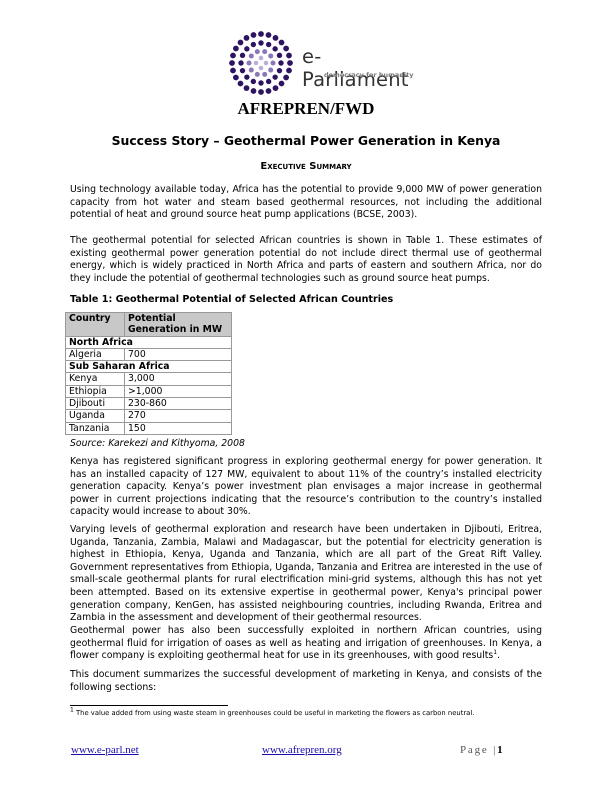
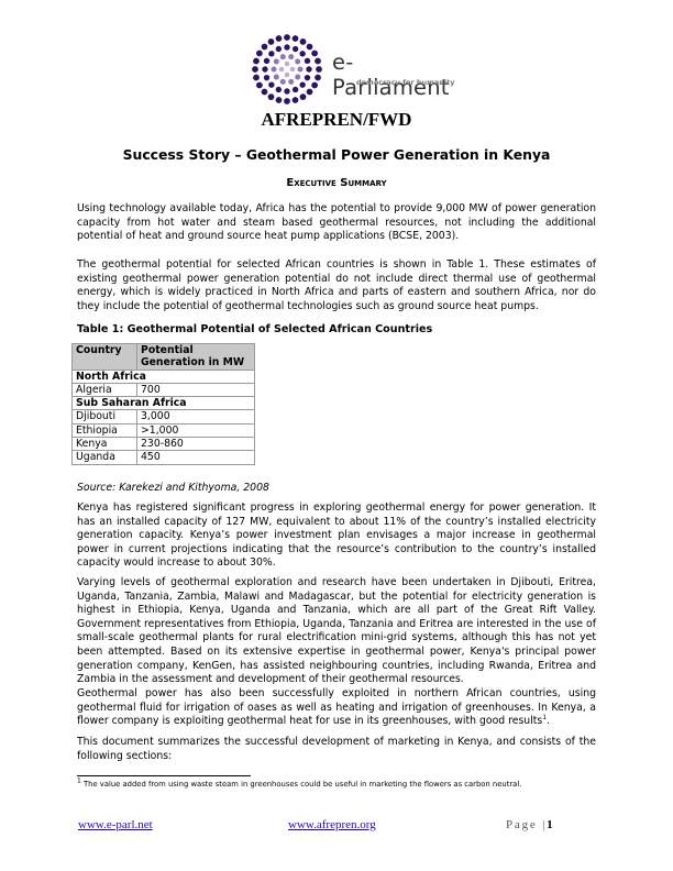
  e-Parliament
  democracy for humanity
  AFREPREN/FWD
  Success Story – Geothermal Power Generation in Kenya
  Executive Summary
  Using technology available today, Africa has the potential to provide 9,000 MW of power generation capacity from hot water and steam based geothermal resources, not including the additional potential of heat and ground source heat pump applications (BCSE, 2003).
  The geothermal potential for selected African countries is shown in Table 1. These estimates of existing geothermal power generation potential do not include direct thermal use of geothermal energy, which is widely practiced in North Africa and parts of eastern and southern Africa, nor do they include the potential of geothermal technologies such as ground source heat pumps.
  Table 1: Geothermal Potential of Selected African Countries
  Country	Potential Generation in MW
  North Africa
  Algeria	700
  Sub Saharan Africa
- Kenya	3,000
+ Djibouti	3,000
  Ethiopia	>1,000
- Djibouti	230-860
+ Kenya	230-860
- Uganda	270
+ Uganda	450
- Tanzania	150
  Source: Karekezi and Kithyoma, 2008
  Kenya has registered significant progress in exploring geothermal energy for power generation. It has an installed capacity of 127 MW, equivalent to about 11% of the country’s installed electricity generation capacity. Kenya’s power investment plan envisages a major increase in geothermal power in current projections indicating that the resource’s contribution to the country’s installed capacity would increase to about 30%.
  Varying levels of geothermal exploration and research have been undertaken in Djibouti, Eritrea, Uganda, Tanzania, Zambia, Malawi and Madagascar, but the potential for electricity generation is highest in Ethiopia, Kenya, Uganda and Tanzania, which are all part of the Great Rift Valley. Government representatives from Ethiopia, Uganda, Tanzania and Eritrea are interested in the use of small-scale geothermal plants for rural electrification mini-grid systems, although this has not yet been attempted. Based on its extensive expertise in geothermal power, Kenya's principal power generation company, KenGen, has assisted neighbouring countries, including Rwanda, Eritrea and Zambia in the assessment and development of their geothermal resources.
  Geothermal power has also been successfully exploited in northern African countries, using geothermal fluid for irrigation of oases as well as heating and irrigation of greenhouses. In Kenya, a flower company is exploiting geothermal heat for use in its greenhouses, with good results .
  This document summarizes the successful development of marketing in Kenya, and consists of the following sections:
  The value added from using waste steam in greenhouses could be useful in marketing the flowers as carbon neutral.
  www.e-parl.net
  www.afrepren.org
  Page |1
